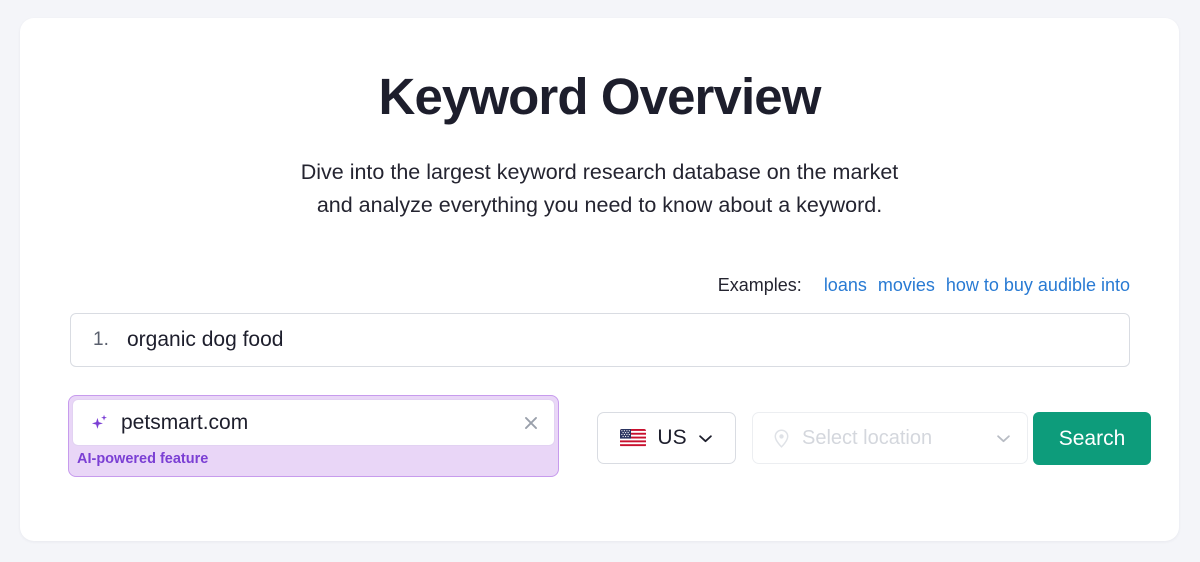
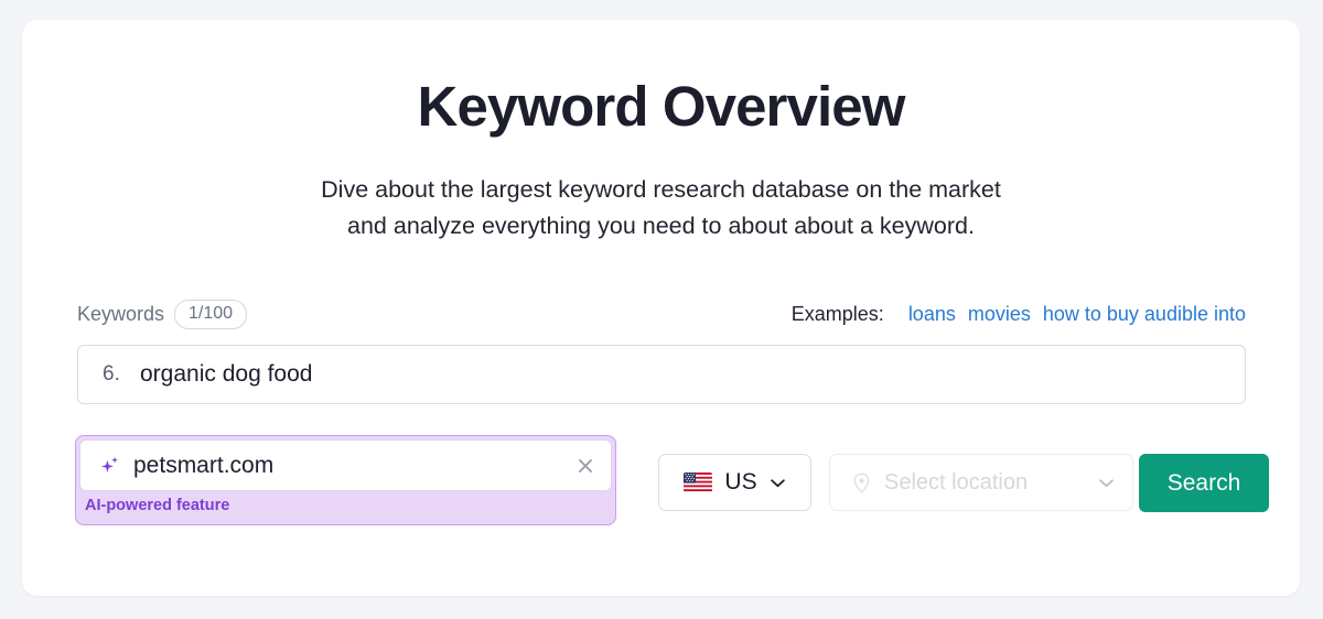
  Keyword Overview
- Dive into the largest keyword research database on the market
+ Dive about the largest keyword research database on the market
- and analyze everything you need to know about a keyword.
+ and analyze everything you need to about about a keyword.
+ Keywords
+ 1/100
  Examples:
  loans
  movies
  how to buy audible into
- 1.
+ 6.
  organic dog food
  petsmart.com
  AI-powered feature
  US
  Select location
  Search
